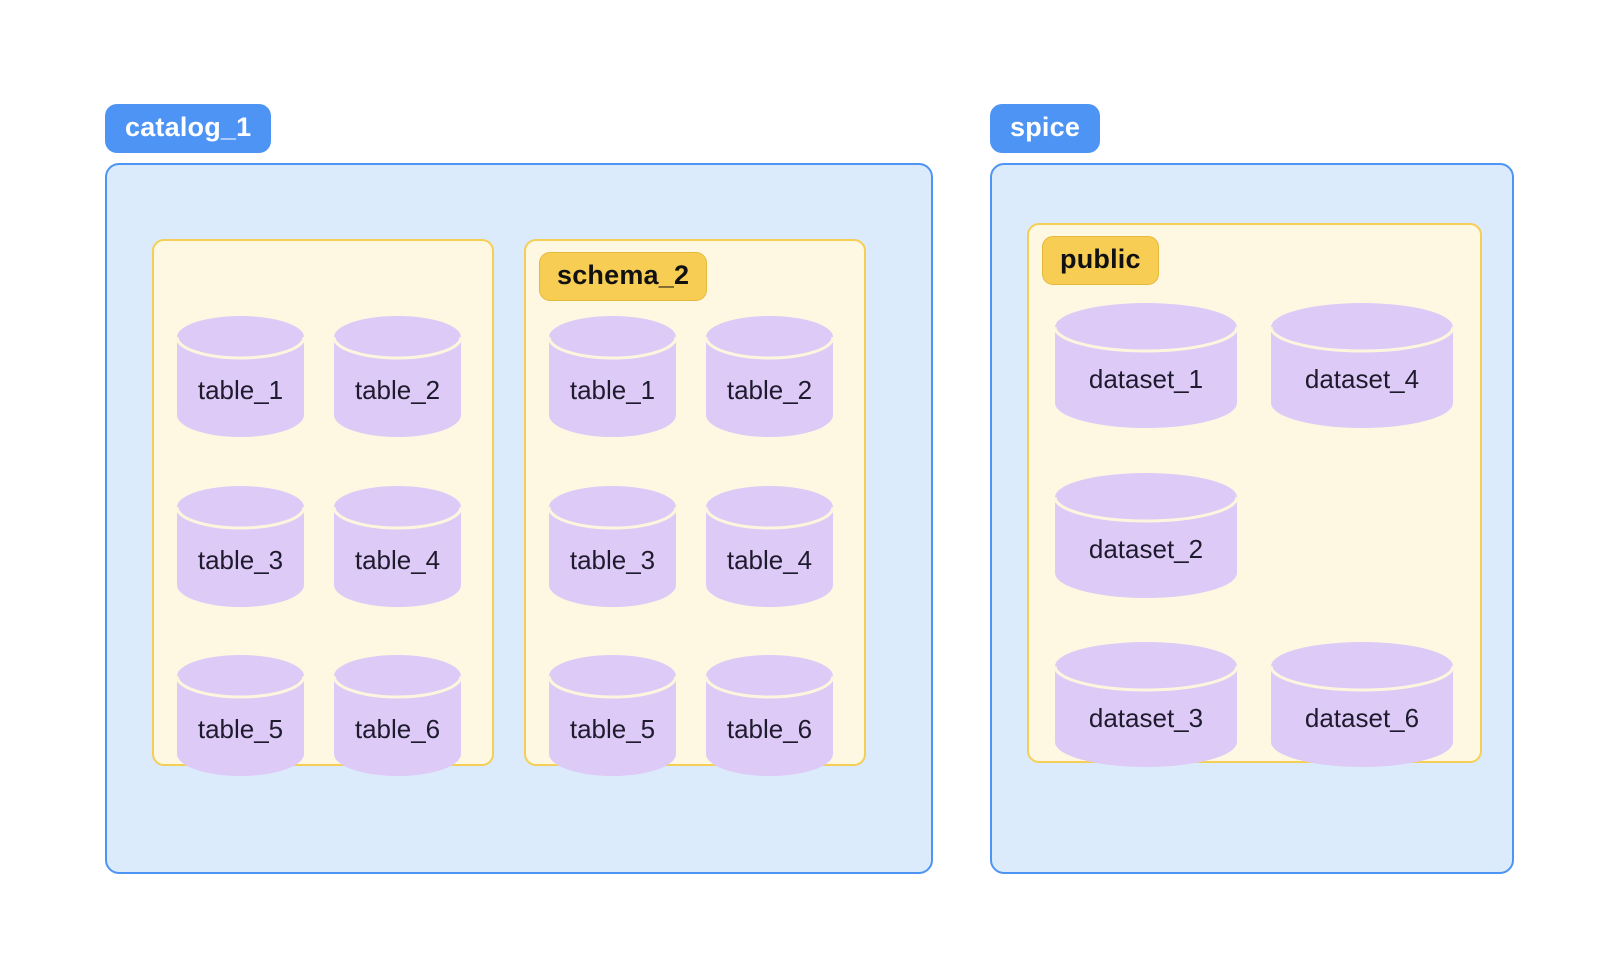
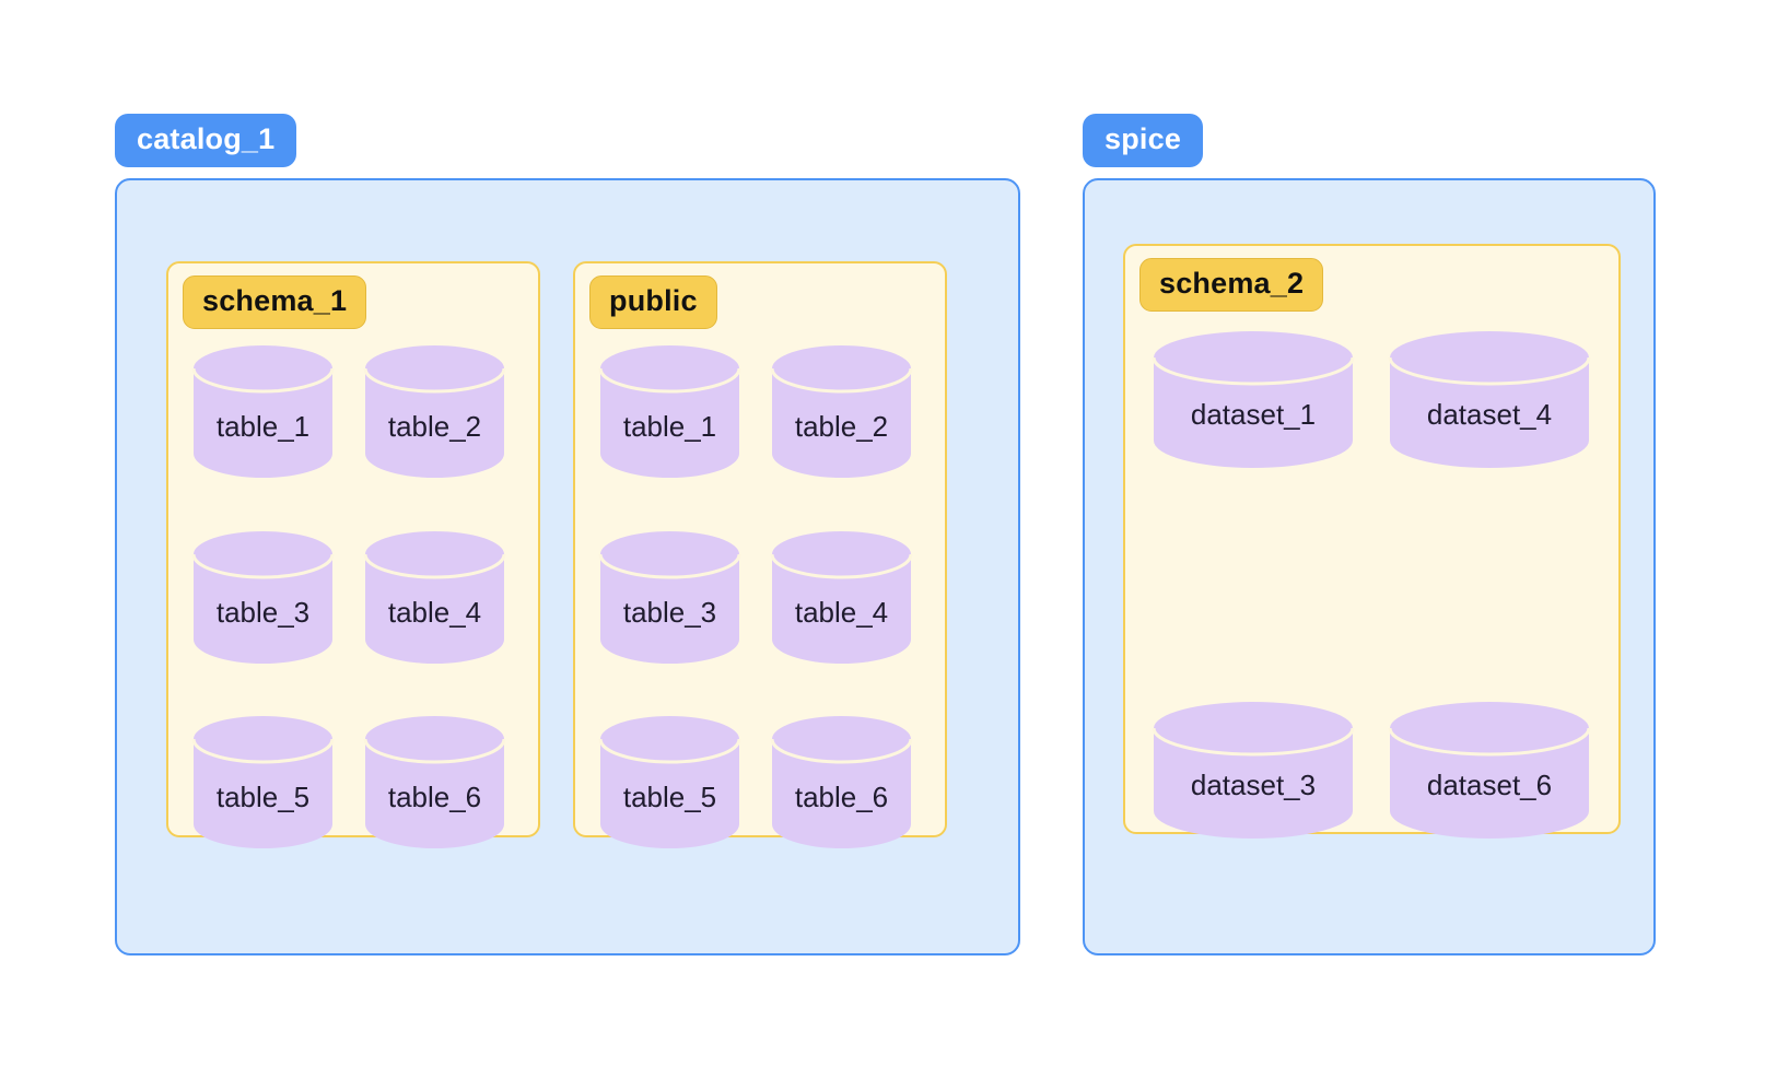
  catalog_1
+ schema_1
  table_1
  table_2
  table_3
  table_4
  table_5
  table_6
- schema_2
+ public
  table_1
  table_2
  table_3
  table_4
  table_5
  table_6
  spice
- public
+ schema_2
  dataset_1
  dataset_4
- dataset_2
  dataset_3
  dataset_6
